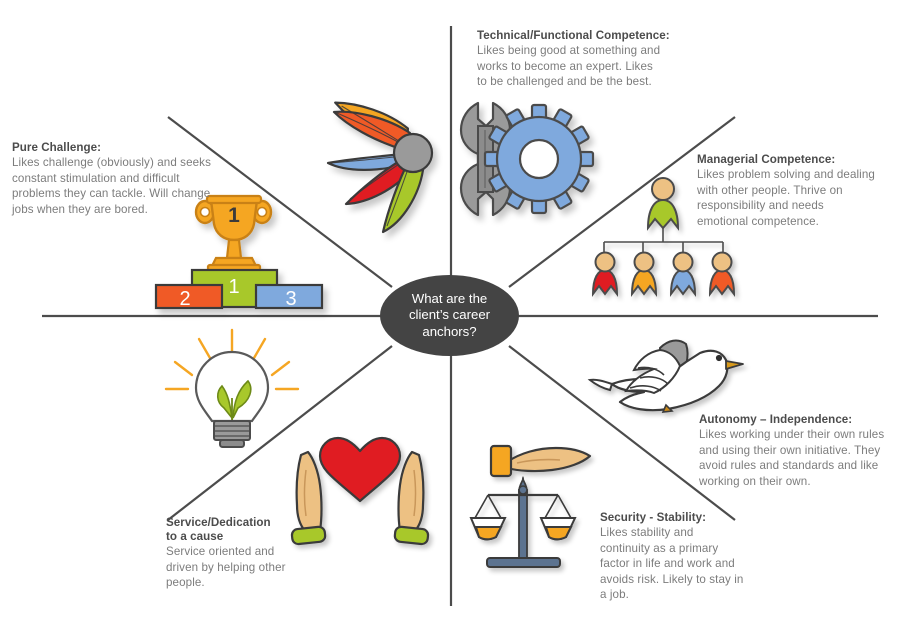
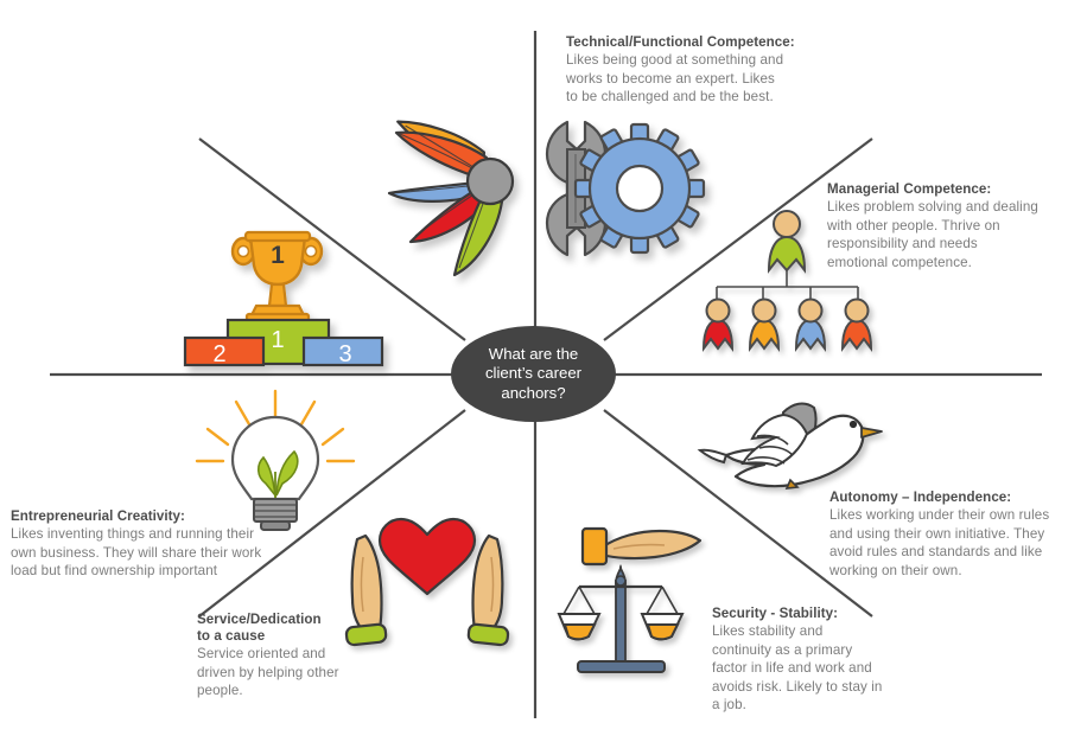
  1
  1
  2
  3
  What are the
  client’s career
  anchors?
  Technical/Functional Competence:
  Likes being good at something and
  works to become an expert. Likes
  to be challenged and be the best.
  Managerial Competence:
  Likes problem solving and dealing
  with other people. Thrive on
  responsibility and needs
  emotional competence.
- Pure Challenge:
- Likes challenge (obviously) and seeks
- constant stimulation and difficult
- problems they can tackle. Will change
- jobs when they are bored.
  Autonomy – Independence:
  Likes working under their own rules
  and using their own initiative. They
  avoid rules and standards and like
  working on their own.
+ Entrepreneurial Creativity:
+ Likes inventing things and running their
+ own business. They will share their work
+ load but find ownership important
  Service/Dedication
  to a cause
  Service oriented and
  driven by helping other
  people.
  Security - Stability:
  Likes stability and
  continuity as a primary
  factor in life and work and
  avoids risk. Likely to stay in
  a job.
